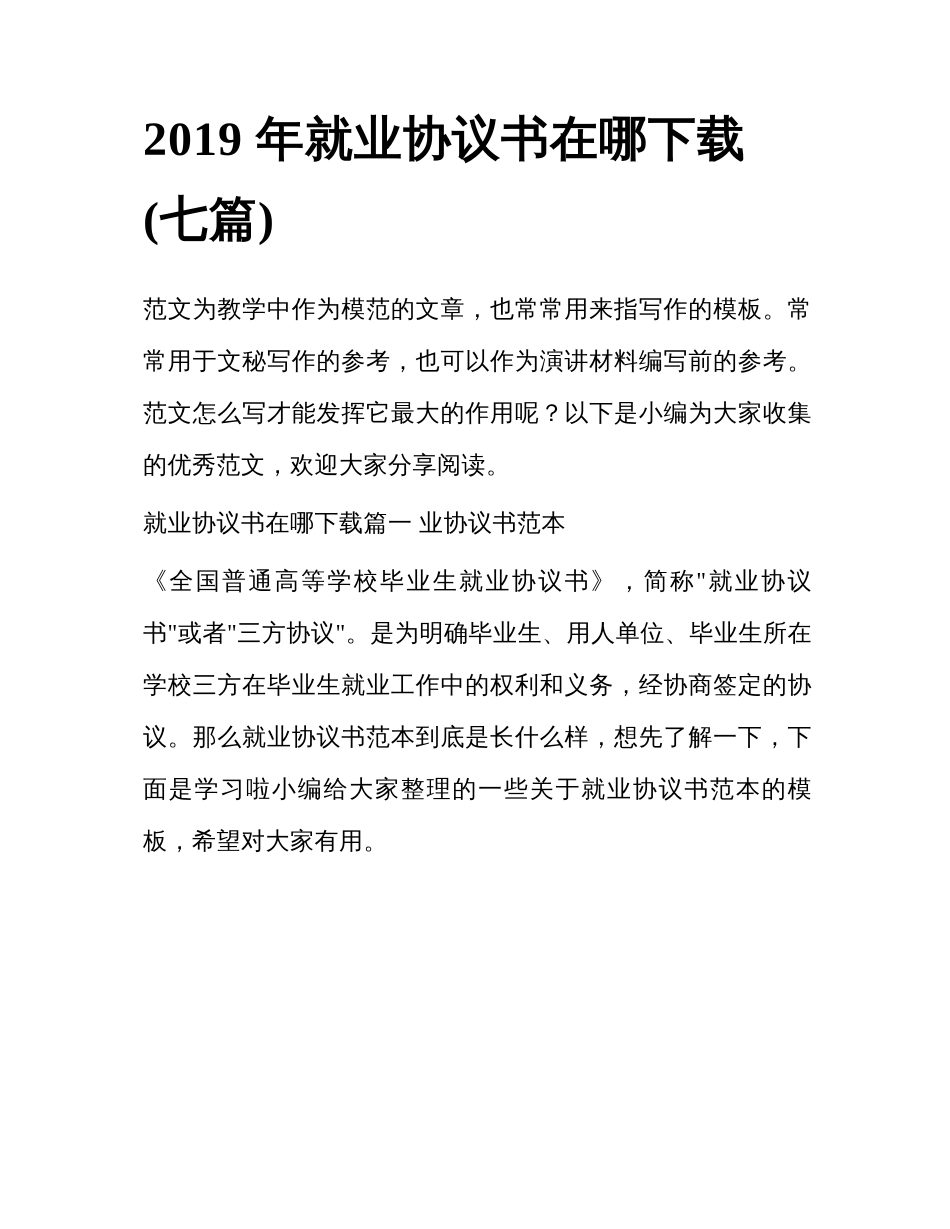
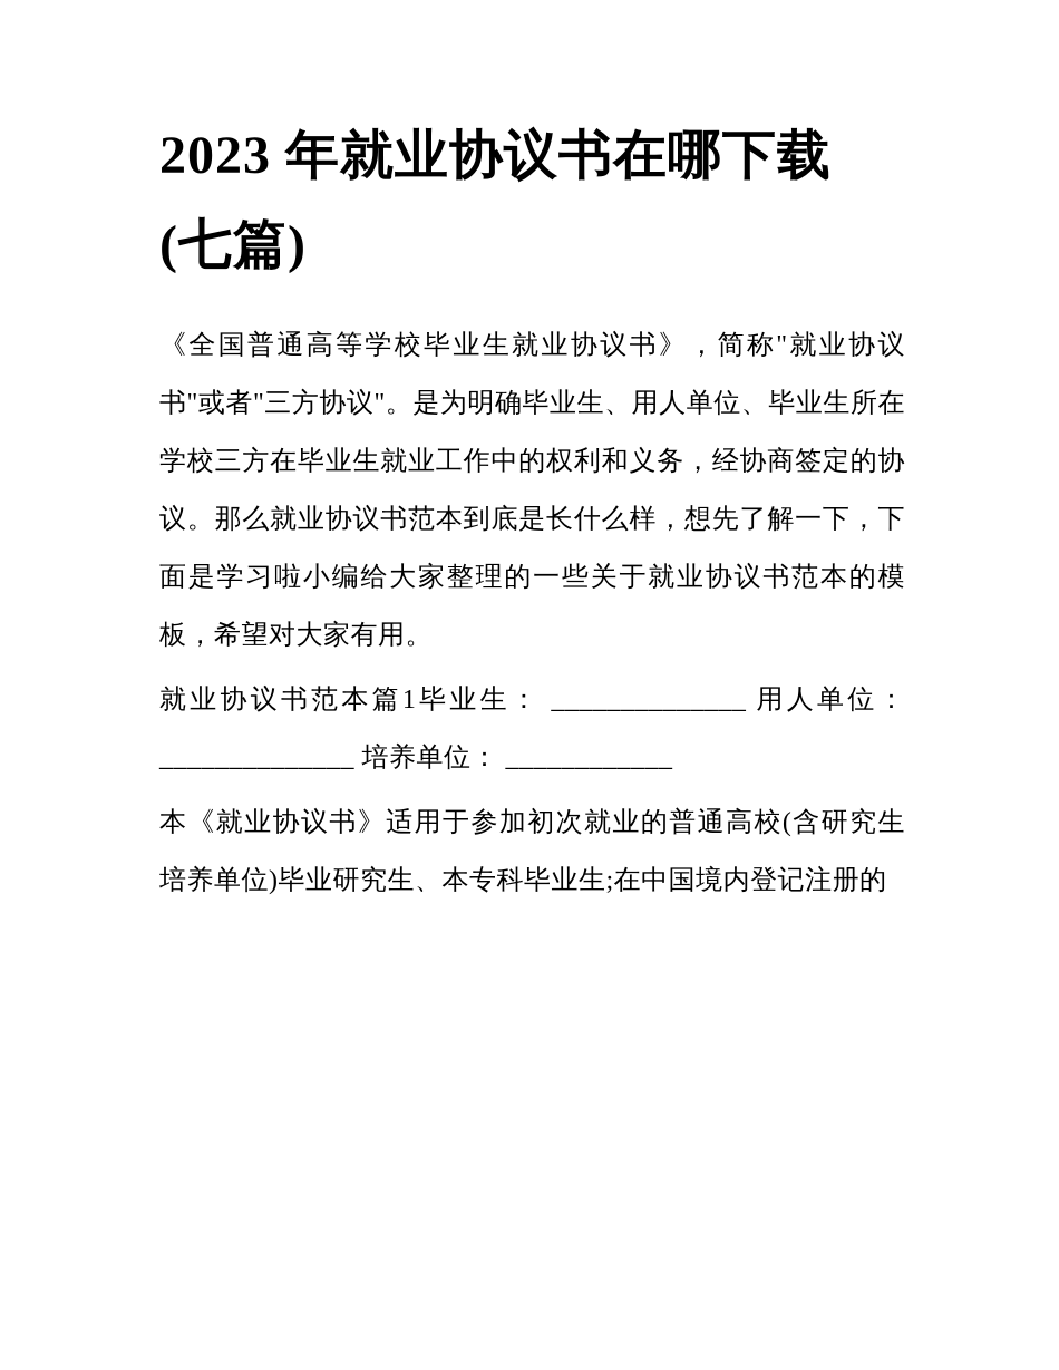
- 2019 年就业协议书在哪下载
+ 2023 年就业协议书在哪下载
  (七篇)
- 范文为教学中作为模范的文章，也常常用来指写作的模板。常常用于文秘写作的参考，也可以作为演讲材料编写前的参考。范文怎么写才能发挥它最大的作用呢？以下是小编为大家收集的优秀范文，欢迎大家分享阅读。
- 就业协议书在哪下载篇一 业协议书范本
  《全国普通高等学校毕业生就业协议书》，简称"就业协议书"或者"三方协议"。是为明确毕业生、用人单位、毕业生所在学校三方在毕业生就业工作中的权利和义务，经协商签定的协议。那么就业协议书范本到底是长什么样，想先了解一下，下面是学习啦小编给大家整理的一些关于就业协议书范本的模板，希望对大家有用。
+ 就业协议书范本篇1毕业生： ______________ 用人单位： ______________ 培养单位： ____________
+ 本《就业协议书》适用于参加初次就业的普通高校(含研究生培养单位)毕业研究生、本专科毕业生;在中国境内登记注册的
